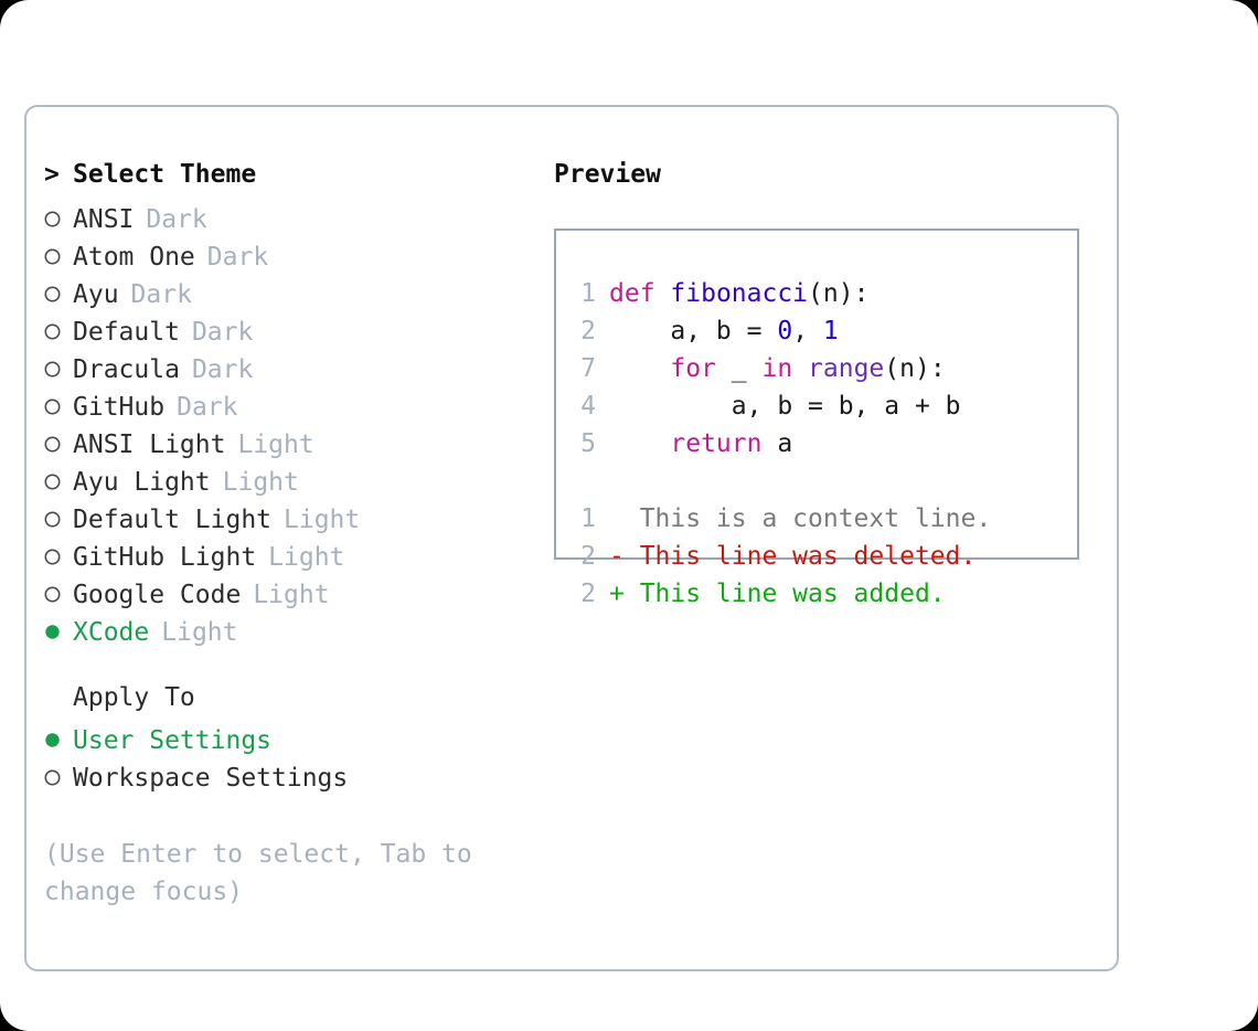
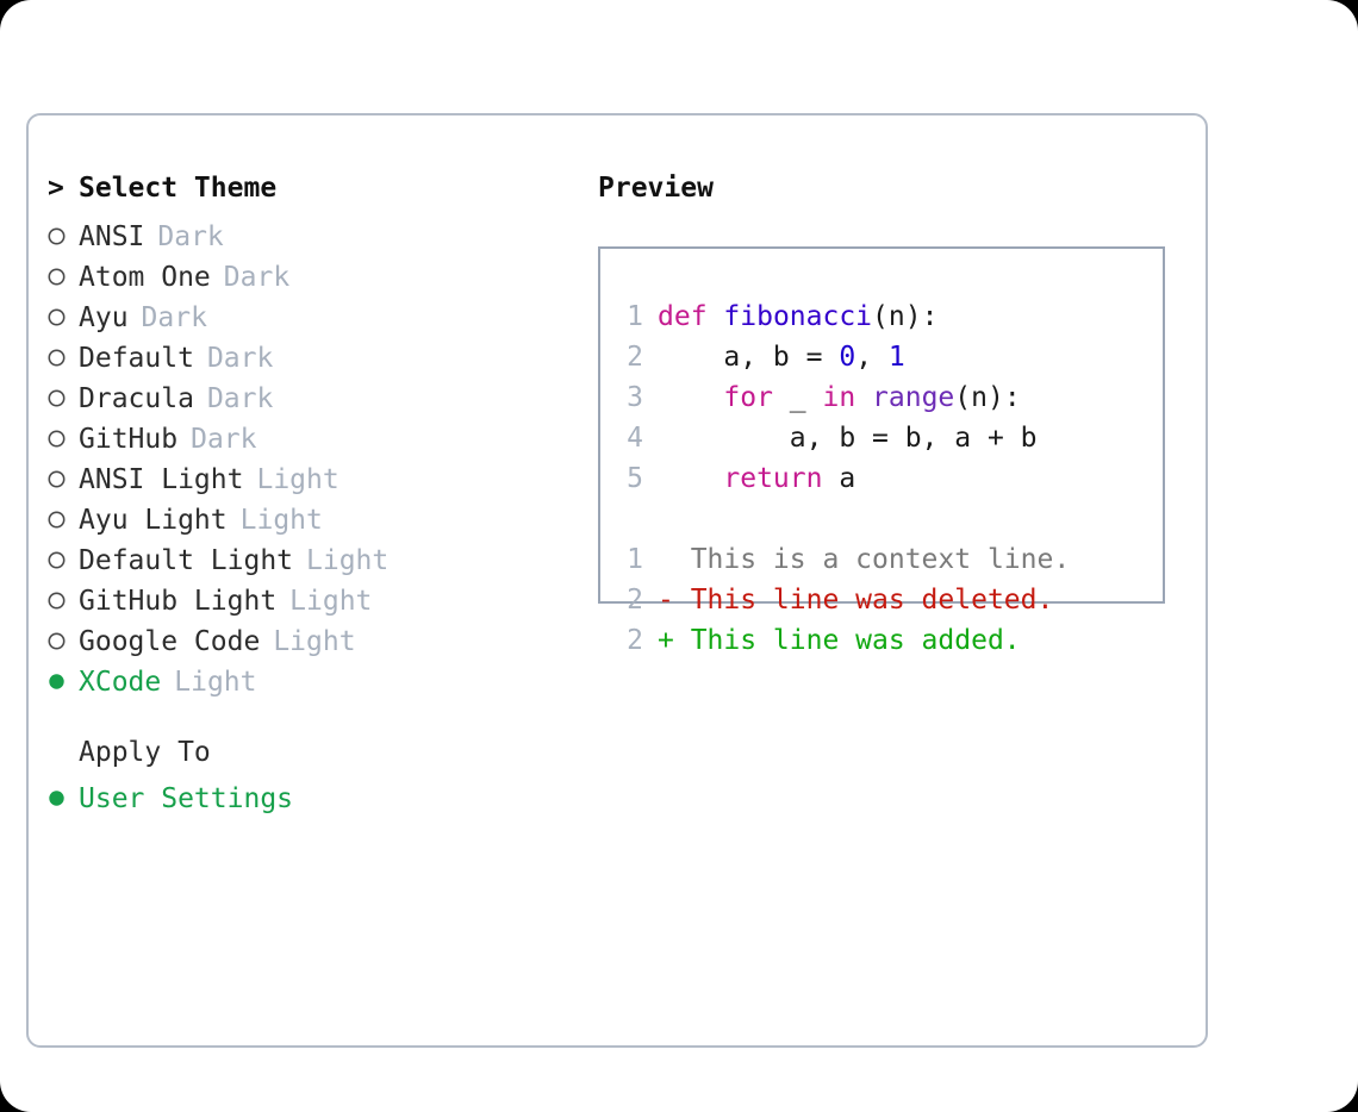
  >
  Select Theme
  ANSI
  Dark
  Atom One
  Dark
  Ayu
  Dark
  Default
  Dark
  Dracula
  Dark
  GitHub
  Dark
  ANSI Light
  Light
  Ayu Light
  Light
  Default Light
  Light
  GitHub Light
  Light
  Google Code
  Light
  XCode
  Light
  Apply To
  User Settings
- Workspace Settings
- (Use Enter to select, Tab to change focus)
  Preview
  1 def fibonacci(n):
  2 a, b = 0, 1
- 7 for _ in range(n):
+ 3 for _ in range(n):
  4 a, b = b, a + b
  5 return a
  1 This is a context line.
  2 - This line was deleted.
  2 + This line was added.
